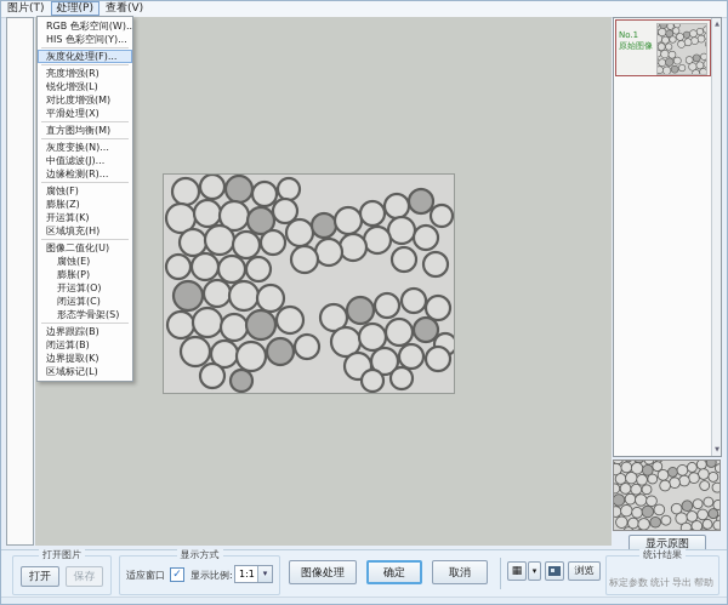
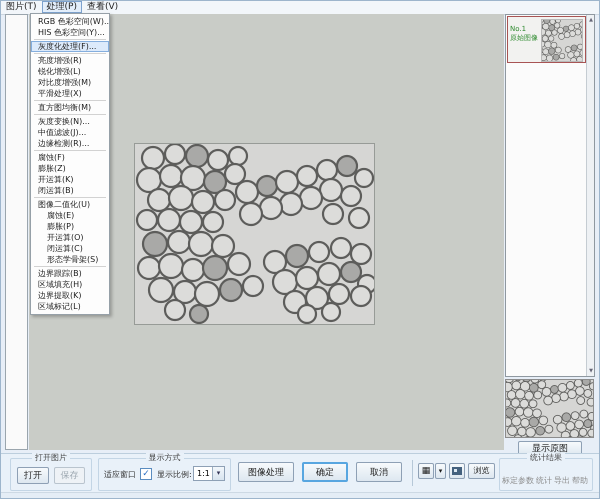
  图片(T) 处理(P) 查看(V)
  RGB 色彩空间(W)..
  HIS 色彩空间(Y)...
  灰度化处理(F)...
  亮度增强(R)
  锐化增强(L)
  对比度增强(M)
  平滑处理(X)
  直方图均衡(M)
  灰度变换(N)...
  中值滤波(J)...
  边缘检测(R)...
  腐蚀(F)
  膨胀(Z)
  开运算(K)
- 区域填充(H)
+ 闭运算(B)
  图像二值化(U)
  腐蚀(E)
  膨胀(P)
  开运算(O)
  闭运算(C)
  形态学骨架(S)
  边界跟踪(B)
- 闭运算(B)
+ 区域填充(H)
  边界提取(K)
  区域标记(L)
  No.1
  原始图像
  显示原图
  打开图片
  打开
  保存
  显示方式
  适应窗口
  ✓
  显示比例:
  1:1
  ▾
  图像处理
  确定
  取消
  ▦
  ▾
  浏览
  统计结果
  标定参数 统计 导出 帮助
